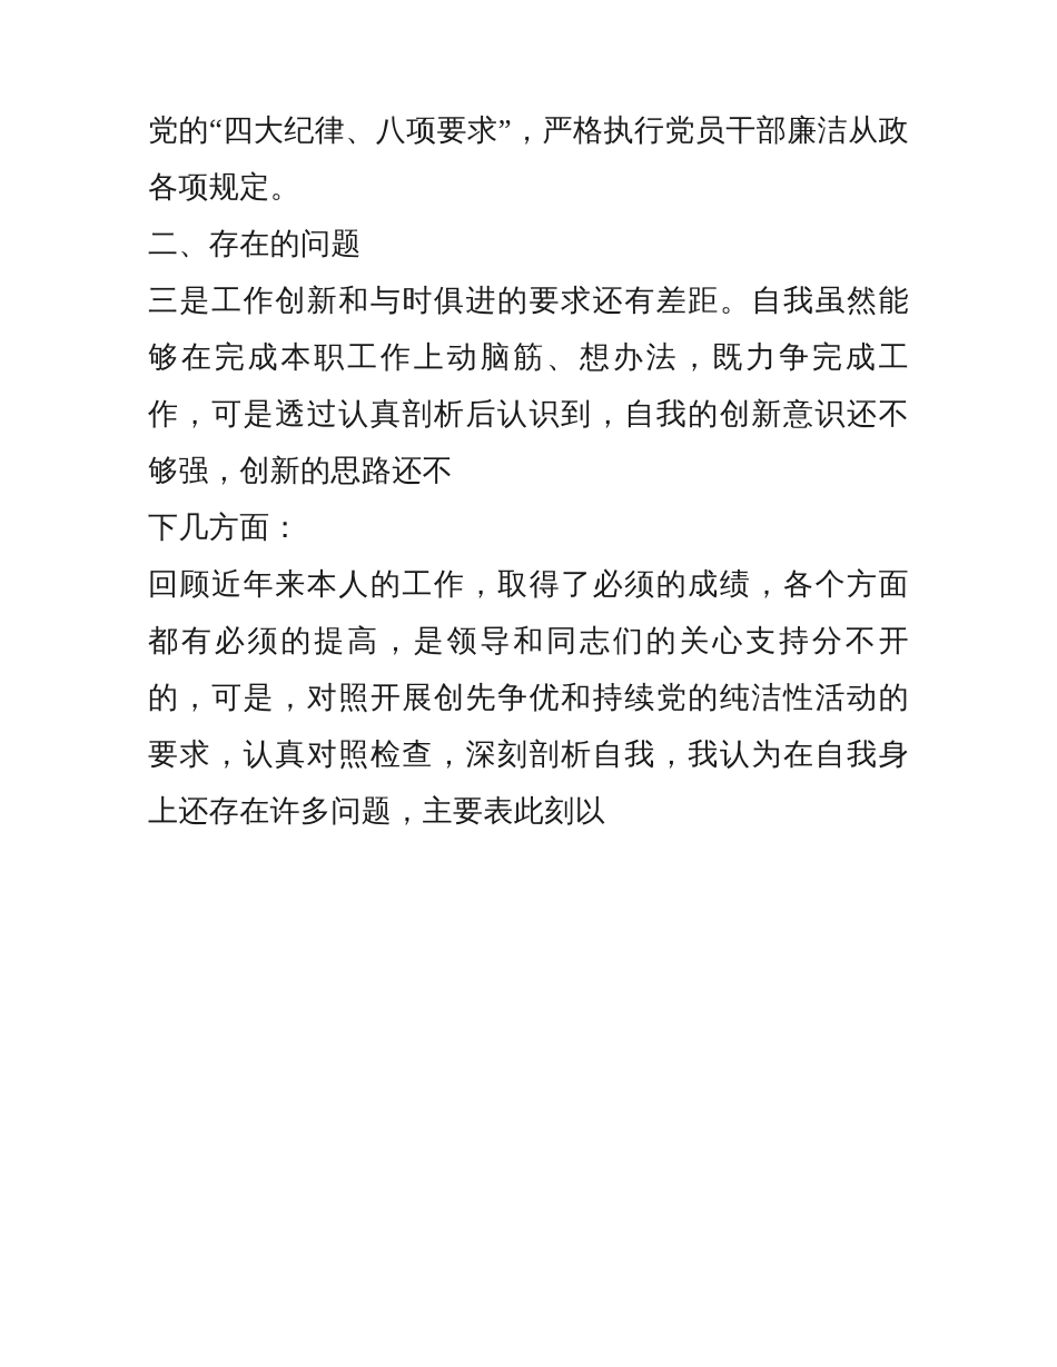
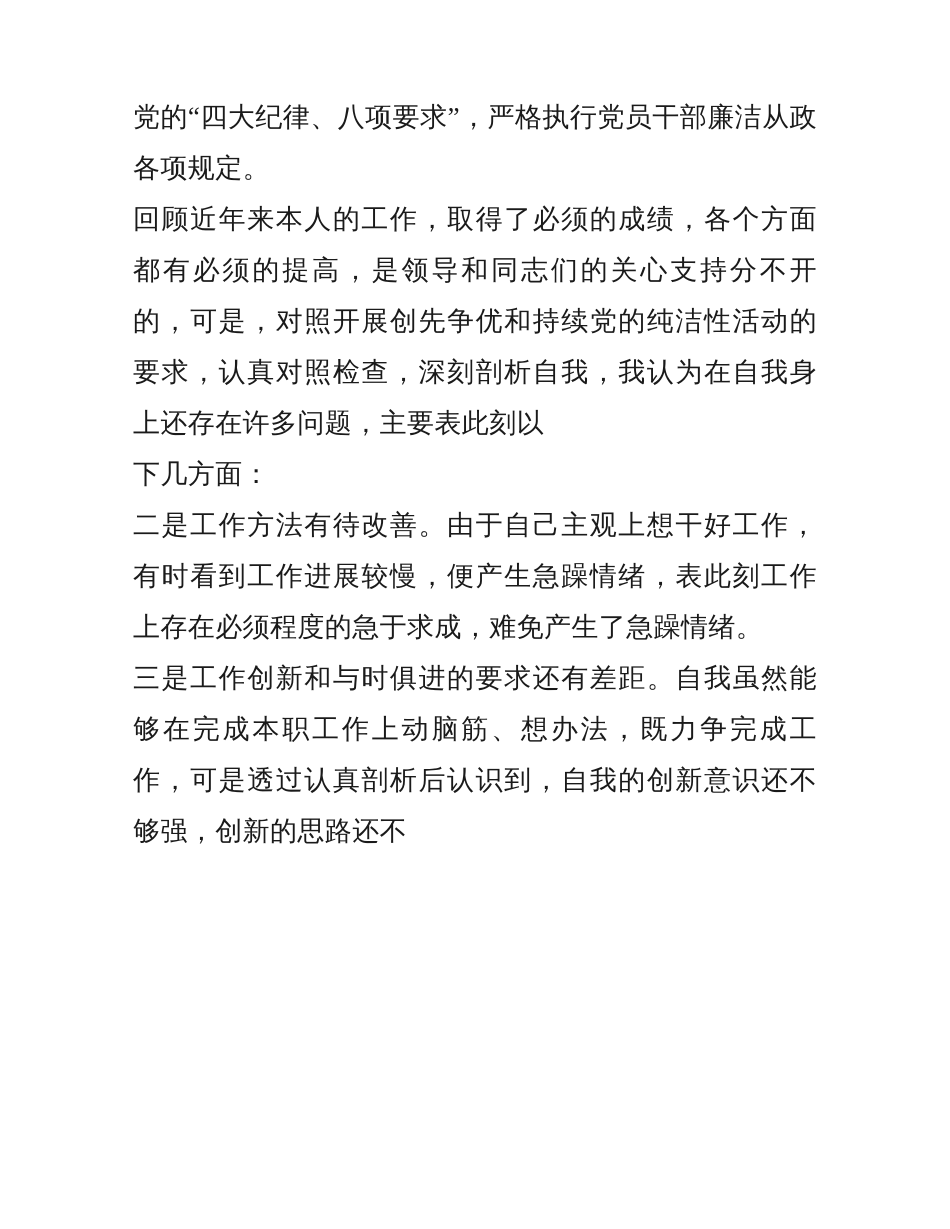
  党的“四大纪律、八项要求”，严格执行党员干部廉洁从政各项规定。
- 二、存在的问题
- 三是工作创新和与时俱进的要求还有差距。自我虽然能够在完成本职工作上动脑筋、想办法，既力争完成工作，可是透过认真剖析后认识到，自我的创新意识还不够强，创新的思路还不
+ 回顾近年来本人的工作，取得了必须的成绩，各个方面都有必须的提高，是领导和同志们的关心支持分不开的，可是，对照开展创先争优和持续党的纯洁性活动的要求，认真对照检查，深刻剖析自我，我认为在自我身上还存在许多问题，主要表此刻以
  下几方面：
+ 二是工作方法有待改善。由于自己主观上想干好工作，有时看到工作进展较慢，便产生急躁情绪，表此刻工作上存在必须程度的急于求成，难免产生了急躁情绪。
- 回顾近年来本人的工作，取得了必须的成绩，各个方面都有必须的提高，是领导和同志们的关心支持分不开的，可是，对照开展创先争优和持续党的纯洁性活动的要求，认真对照检查，深刻剖析自我，我认为在自我身上还存在许多问题，主要表此刻以
+ 三是工作创新和与时俱进的要求还有差距。自我虽然能够在完成本职工作上动脑筋、想办法，既力争完成工作，可是透过认真剖析后认识到，自我的创新意识还不够强，创新的思路还不
